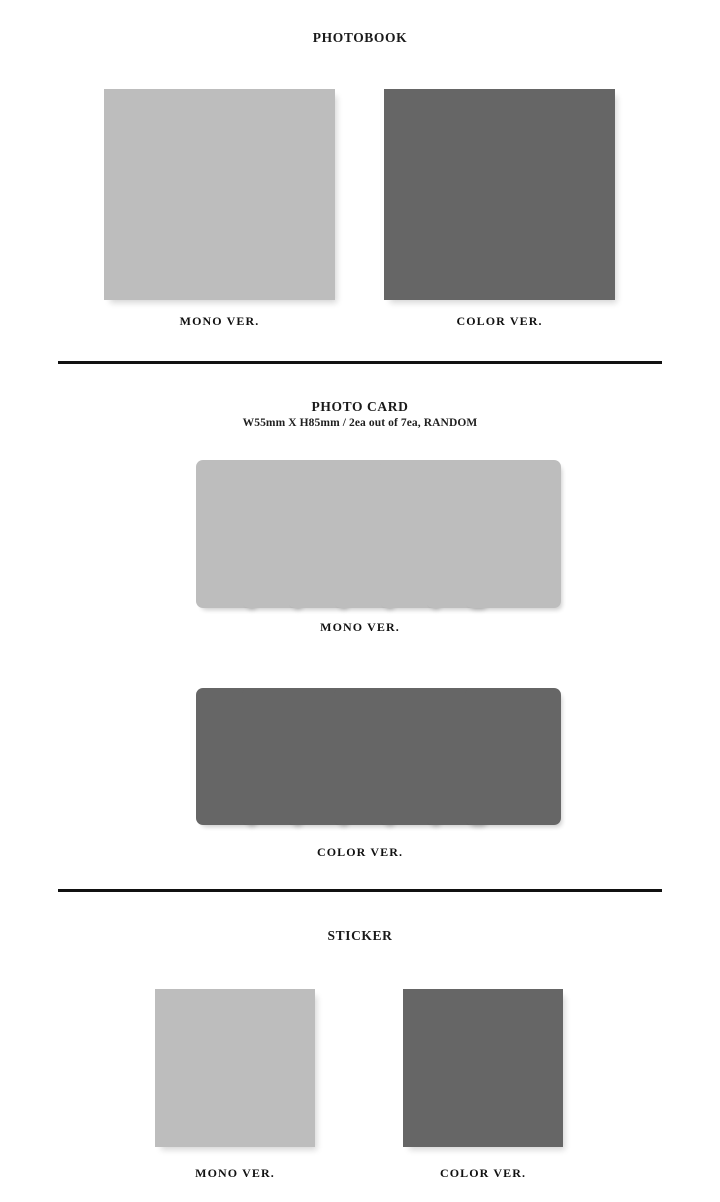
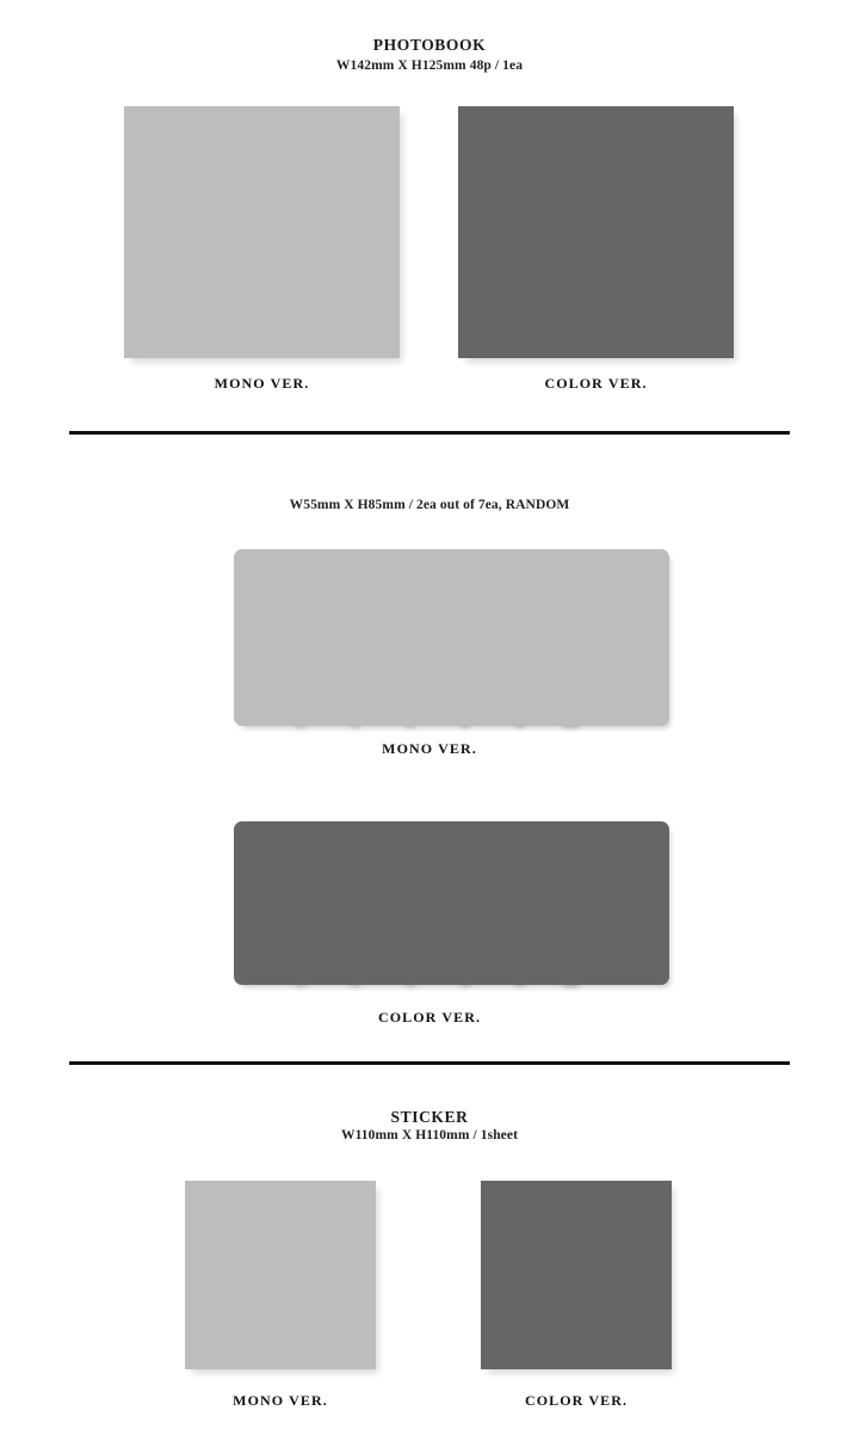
  PHOTOBOOK
+ W142mm X H125mm 48p / 1ea
  MONO VER.
  COLOR VER.
- PHOTO CARD
  W55mm X H85mm / 2ea out of 7ea, RANDOM
  MONO VER.
  COLOR VER.
  STICKER
+ W110mm X H110mm / 1sheet
  MONO VER.
  COLOR VER.
